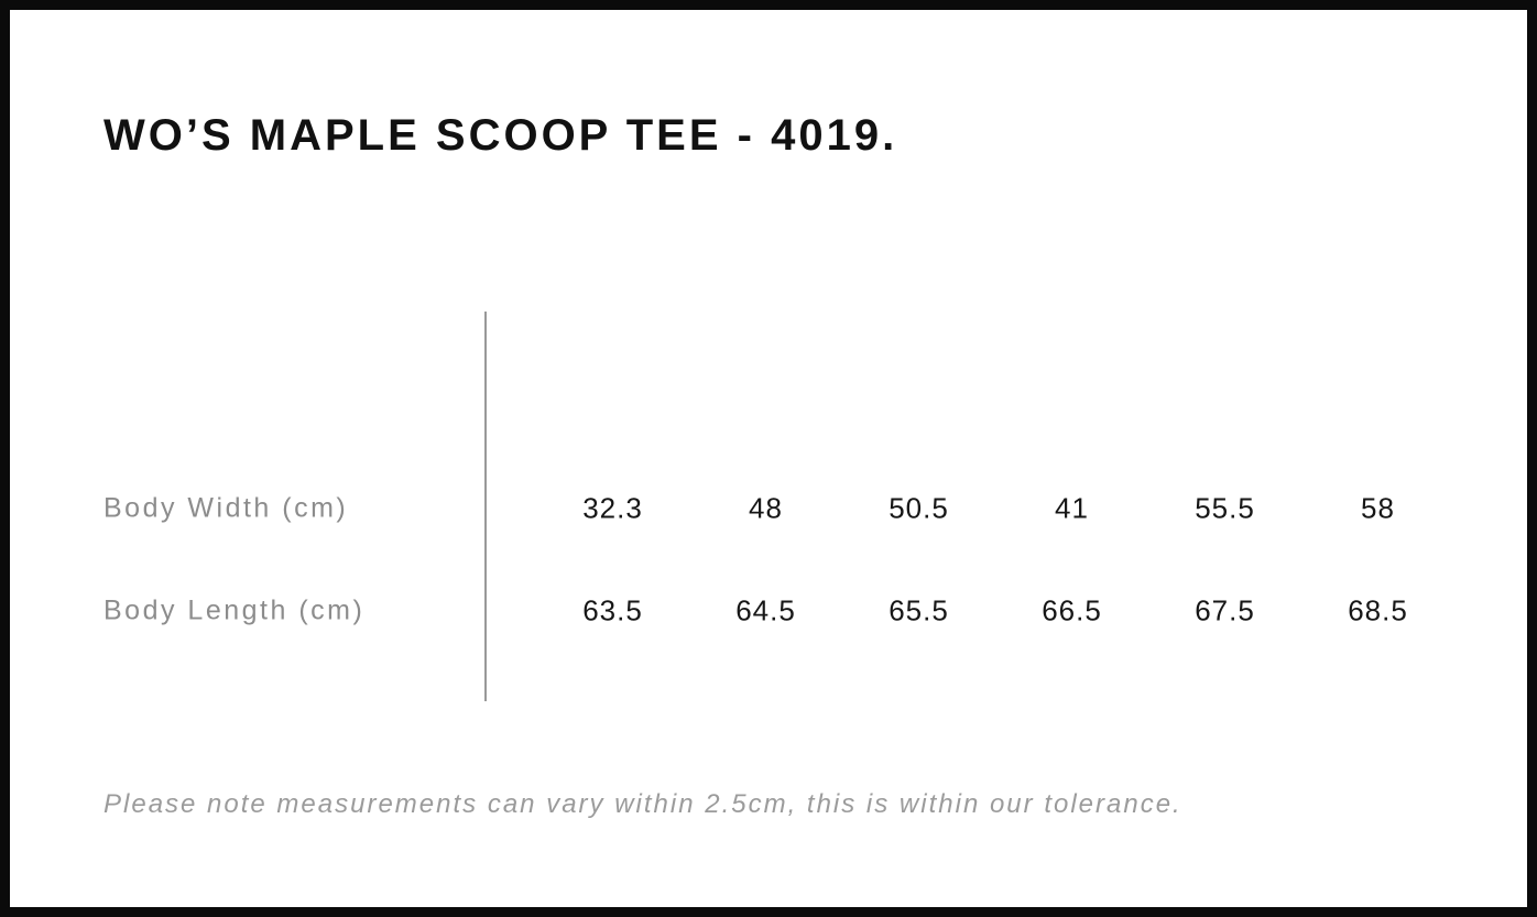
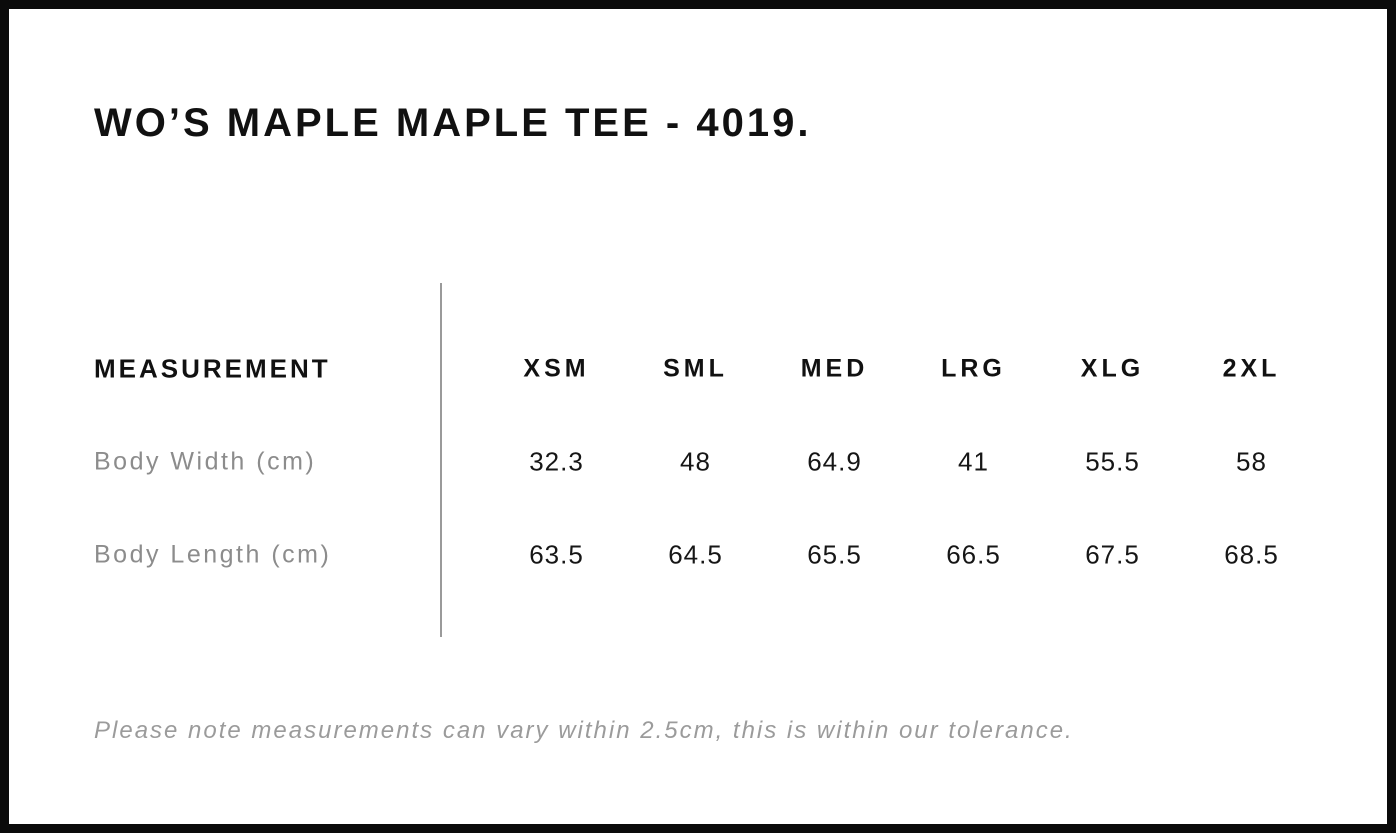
- WO’S MAPLE SCOOP TEE - 4019.
+ WO’S MAPLE MAPLE TEE - 4019.
+ MEASUREMENT
+ XSM
+ SML
+ MED
+ LRG
+ XLG
+ 2XL
  Body Width (cm)
  32.3
  48
- 50.5
+ 64.9
  41
  55.5
  58
  Body Length (cm)
  63.5
  64.5
  65.5
  66.5
  67.5
  68.5
  Please note measurements can vary within 2.5cm, this is within our tolerance.
